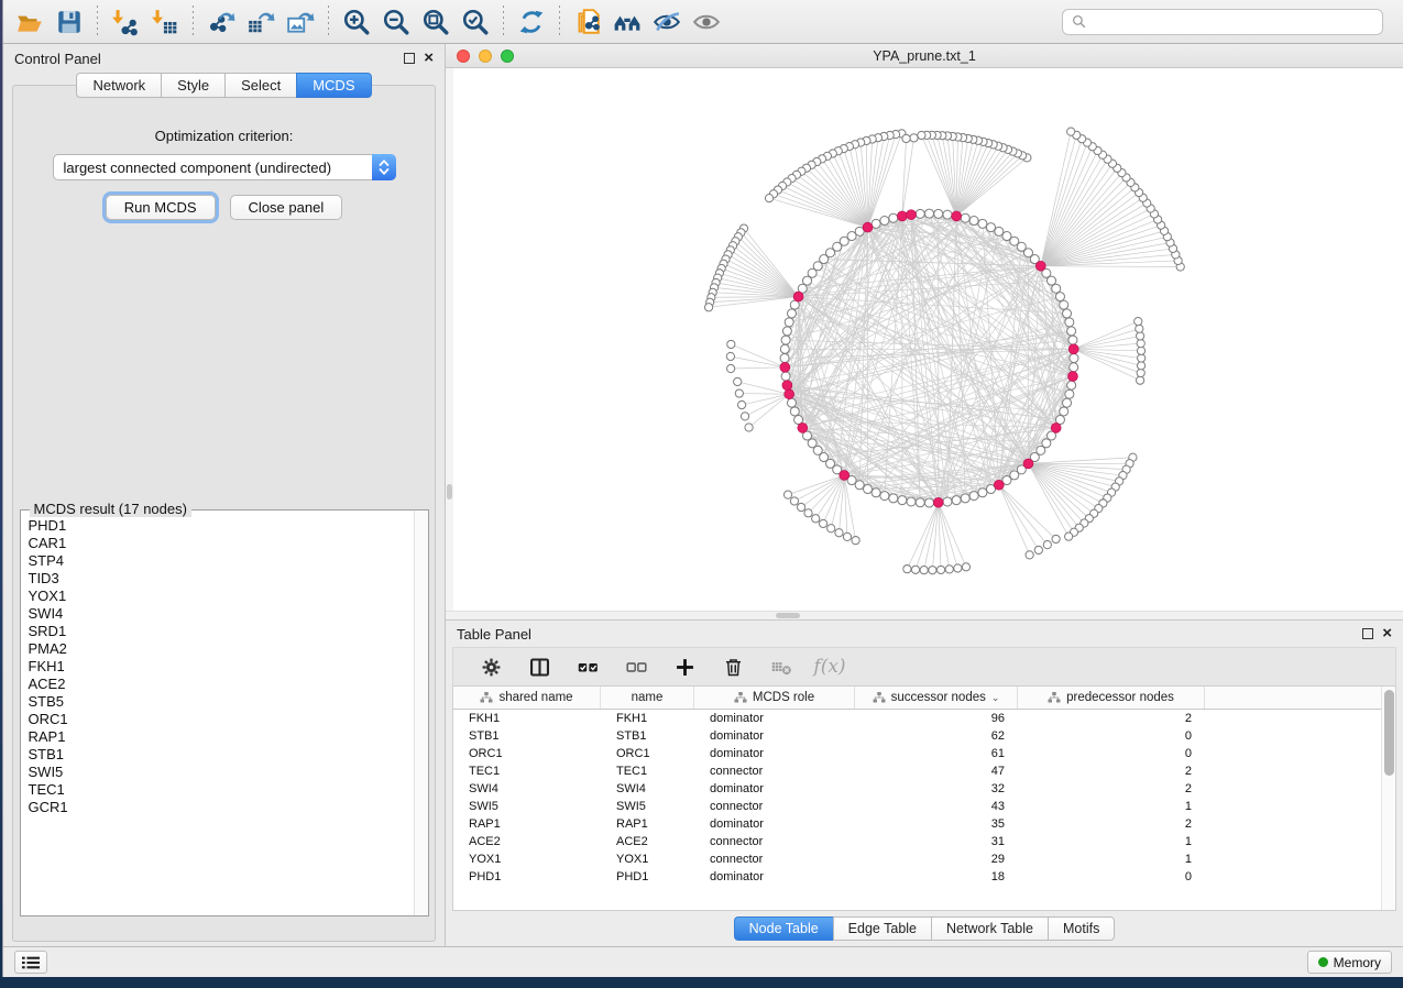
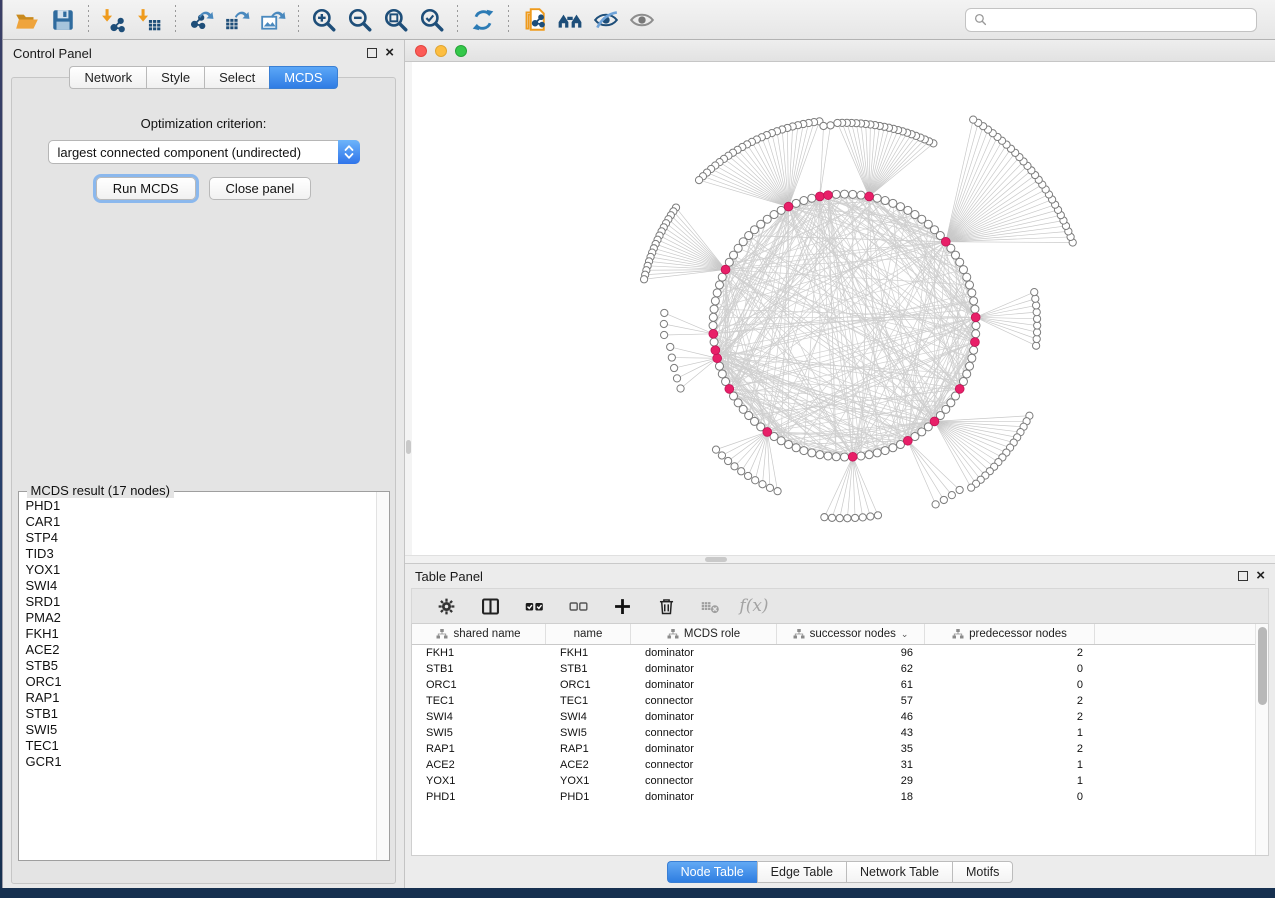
  Control Panel
  ×
  Network
  Style
  Select
  MCDS
  Optimization criterion:
  largest connected component (undirected)
  Run MCDS
  Close panel
  MCDS result (17 nodes)
  PHD1
  CAR1
  STP4
  TID3
  YOX1
  SWI4
  SRD1
  PMA2
  FKH1
  ACE2
  STB5
  ORC1
  RAP1
  STB1
  SWI5
  TEC1
  GCR1
- YPA_prune.txt_1
  Table Panel
  ×
  f(x)
  shared name
  name
  MCDS role
  successor nodes
  ⌄
  predecessor nodes
  FKH1
  FKH1
  dominator
  96
  2
  STB1
  STB1
  dominator
  62
  0
  ORC1
  ORC1
  dominator
  61
  0
  TEC1
  TEC1
  connector
- 47
+ 57
  2
  SWI4
  SWI4
  dominator
- 32
+ 46
  2
  SWI5
  SWI5
  connector
  43
  1
  RAP1
  RAP1
  dominator
  35
  2
  ACE2
  ACE2
  connector
  31
  1
  YOX1
  YOX1
  connector
  29
  1
  PHD1
  PHD1
  dominator
  18
  0
  Node Table
  Edge Table
  Network Table
  Motifs
- Memory
